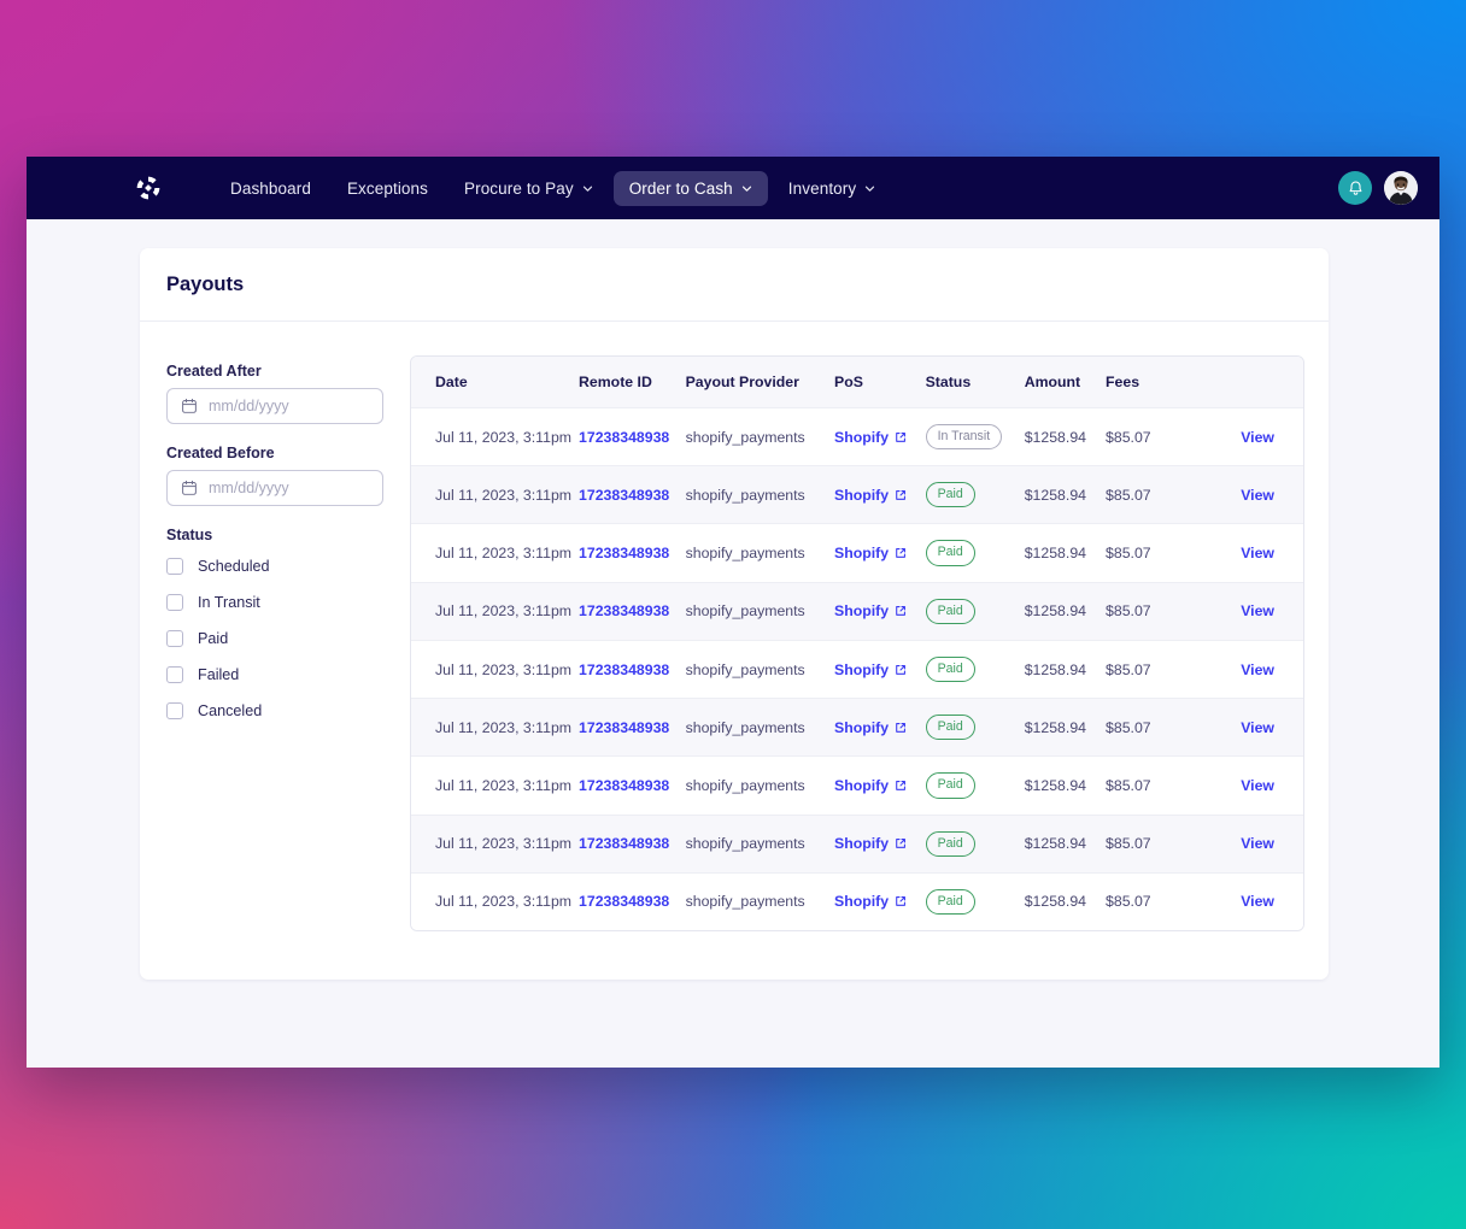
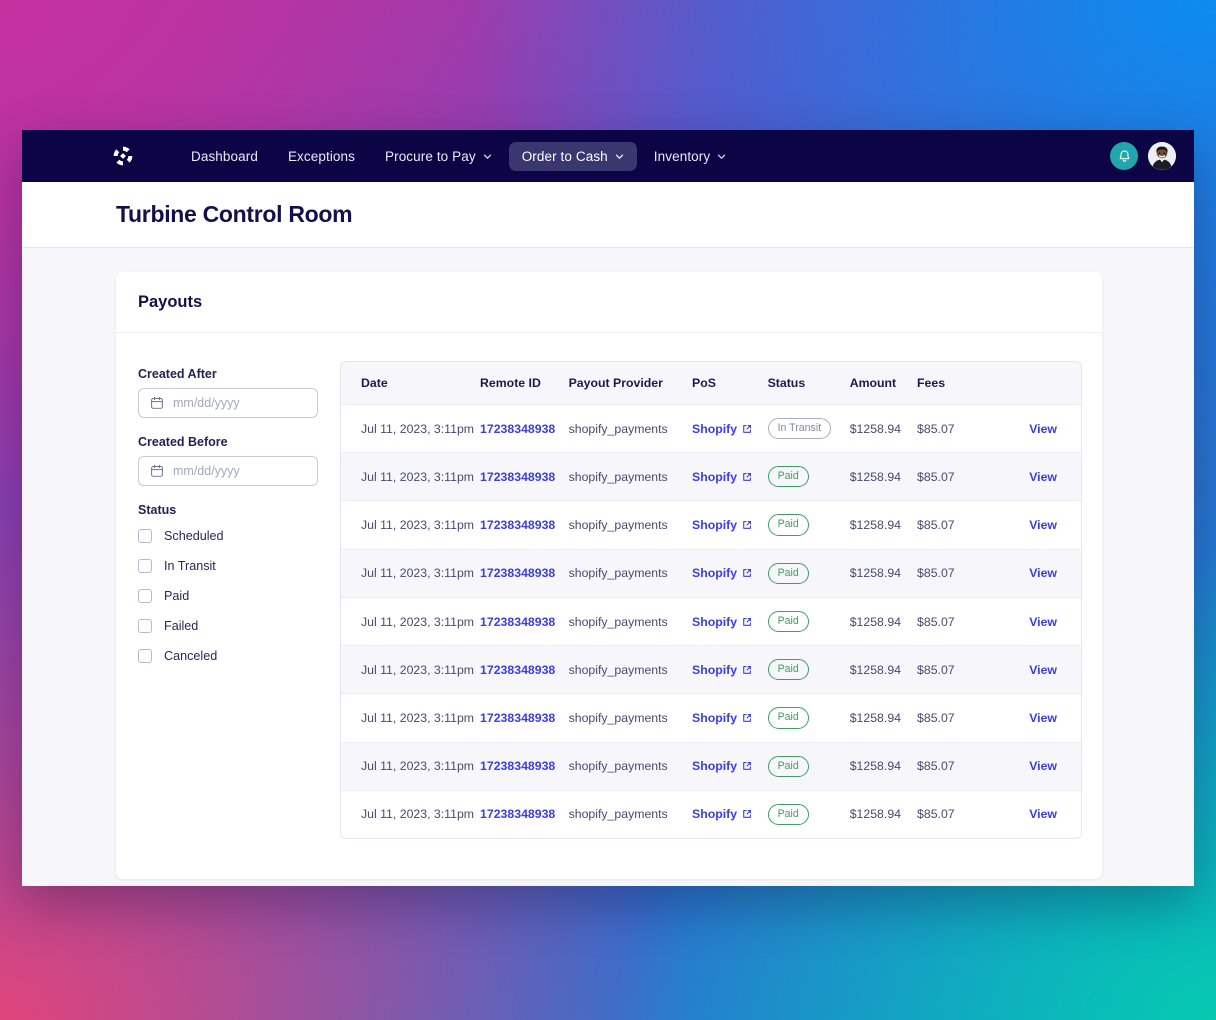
  Dashboard
  Exceptions
  Procure to Pay
  Order to Cash
  Inventory
+ Turbine Control Room
  Payouts
  Created After
  mm/dd/yyyy
  Created Before
  mm/dd/yyyy
  Status
  Scheduled
  In Transit
  Paid
  Failed
  Canceled
  Date	Remote ID	Payout Provider	PoS	Status	Amount	Fees
  Jul 11, 2023, 3:11pm	17238348938	shopify_payments	Shopify	In Transit	$1258.94	$85.07	View
  Jul 11, 2023, 3:11pm	17238348938	shopify_payments	Shopify	Paid	$1258.94	$85.07	View
  Jul 11, 2023, 3:11pm	17238348938	shopify_payments	Shopify	Paid	$1258.94	$85.07	View
  Jul 11, 2023, 3:11pm	17238348938	shopify_payments	Shopify	Paid	$1258.94	$85.07	View
  Jul 11, 2023, 3:11pm	17238348938	shopify_payments	Shopify	Paid	$1258.94	$85.07	View
  Jul 11, 2023, 3:11pm	17238348938	shopify_payments	Shopify	Paid	$1258.94	$85.07	View
  Jul 11, 2023, 3:11pm	17238348938	shopify_payments	Shopify	Paid	$1258.94	$85.07	View
  Jul 11, 2023, 3:11pm	17238348938	shopify_payments	Shopify	Paid	$1258.94	$85.07	View
  Jul 11, 2023, 3:11pm	17238348938	shopify_payments	Shopify	Paid	$1258.94	$85.07	View
